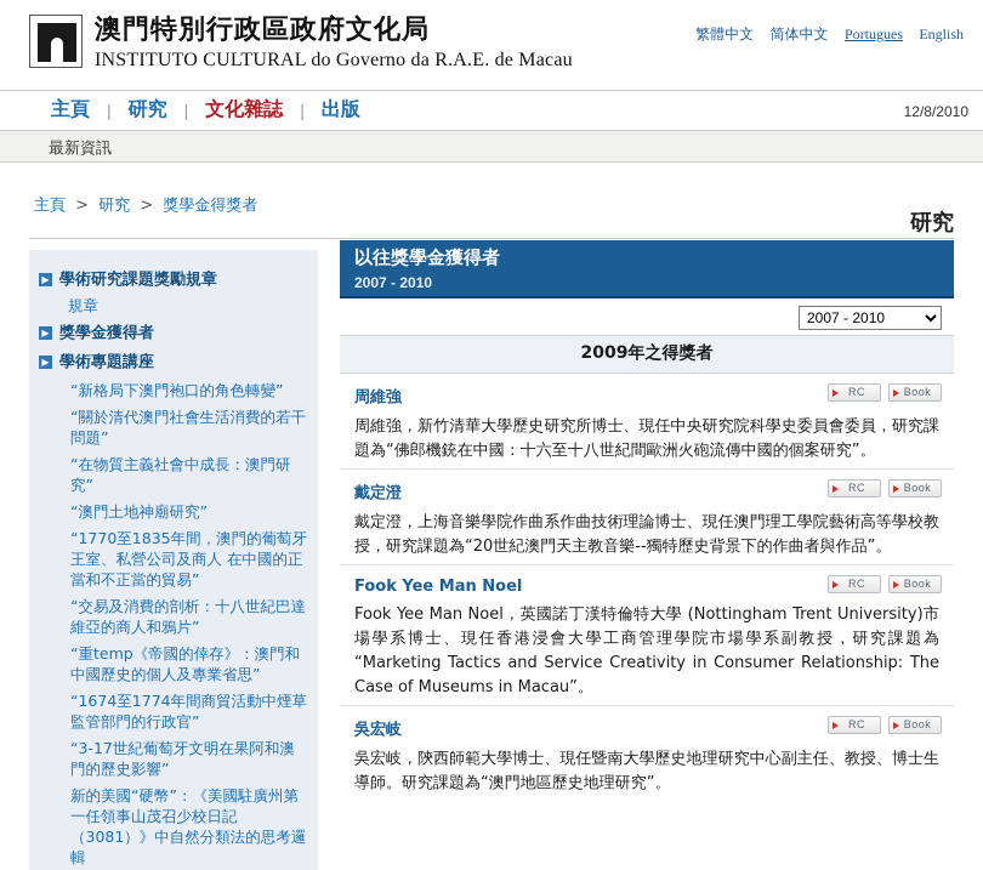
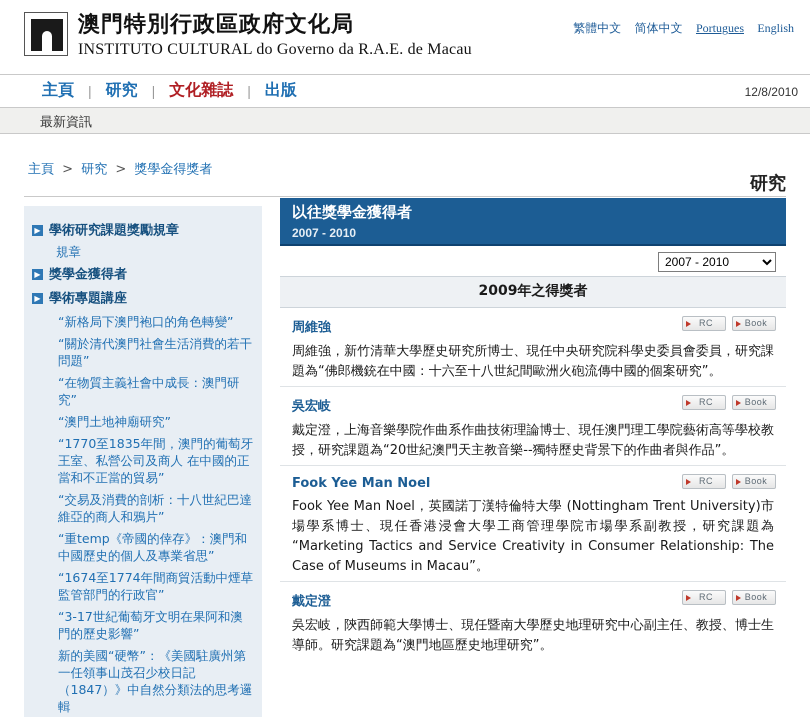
  澳門特別行政區政府文化局
  INSTITUTO CULTURAL do Governo da R.A.E. de Macau
  繁體中文 简体中文 Portugues English
  主頁
  |
  研究
  |
  文化雜誌
  |
  出版
  12/8/2010
  最新資訊
  主頁 > 研究 > 獎學金得獎者
  研究
  ▶
  學術研究課題獎勵規章
  規章
  ▶
  獎學金獲得者
  ▶
  學術專題講座
  “新格局下澳門袍口的角色轉變”
  “關於清代澳門社會生活消費的若干問題”
  “在物質主義社會中成長：澳門研究”
  “澳門土地神廟研究”
  “1770至1835年間，澳門的葡萄牙王室、私營公司及商人 在中國的正當和不正當的貿易”
  “交易及消費的剖析：十八世紀巴達維亞的商人和鴉片”
  “重temp《帝國的倖存》：澳門和中國歷史的個人及專業省思”
  “1674至1774年間商貿活動中煙草監管部門的行政官”
  “3-17世紀葡萄牙文明在果阿和澳門的歷史影響”
- 新的美國“硬幣”：《美國駐廣州第一任領事山茂召少校日記（3081）》中自然分類法的思考邏輯
+ 新的美國“硬幣”：《美國駐廣州第一任領事山茂召少校日記（1847）》中自然分類法的思考邏輯
  以往獎學金獲得者
  2007 - 2010
  2007 - 2010
  2009年之得獎者
  周維強
  RC
  Book
  周維強，新竹清華大學歷史研究所博士、現任中央研究院科學史委員會委員，研究課題為“佛郎機銃在中國：十六至十八世紀間歐洲火砲流傳中國的個案研究”。
- 戴定澄
+ 吳宏岐
  RC
  Book
  戴定澄，上海音樂學院作曲系作曲技術理論博士、現任澳門理工學院藝術高等學校教授，研究課題為“20世紀澳門天主教音樂--獨特歷史背景下的作曲者與作品”。
  Fook Yee Man Noel
  RC
  Book
  Fook Yee Man Noel，英國諾丁漢特倫特大學 (Nottingham Trent University)市場學系博士、現任香港浸會大學工商管理學院市場學系副教授，研究課題為 “Marketing Tactics and Service Creativity in Consumer Relationship: The Case of Museums in Macau”。
- 吳宏岐
+ 戴定澄
  RC
  Book
  吳宏岐，陝西師範大學博士、現任暨南大學歷史地理研究中心副主任、教授、博士生導師。研究課題為“澳門地區歷史地理研究”。
